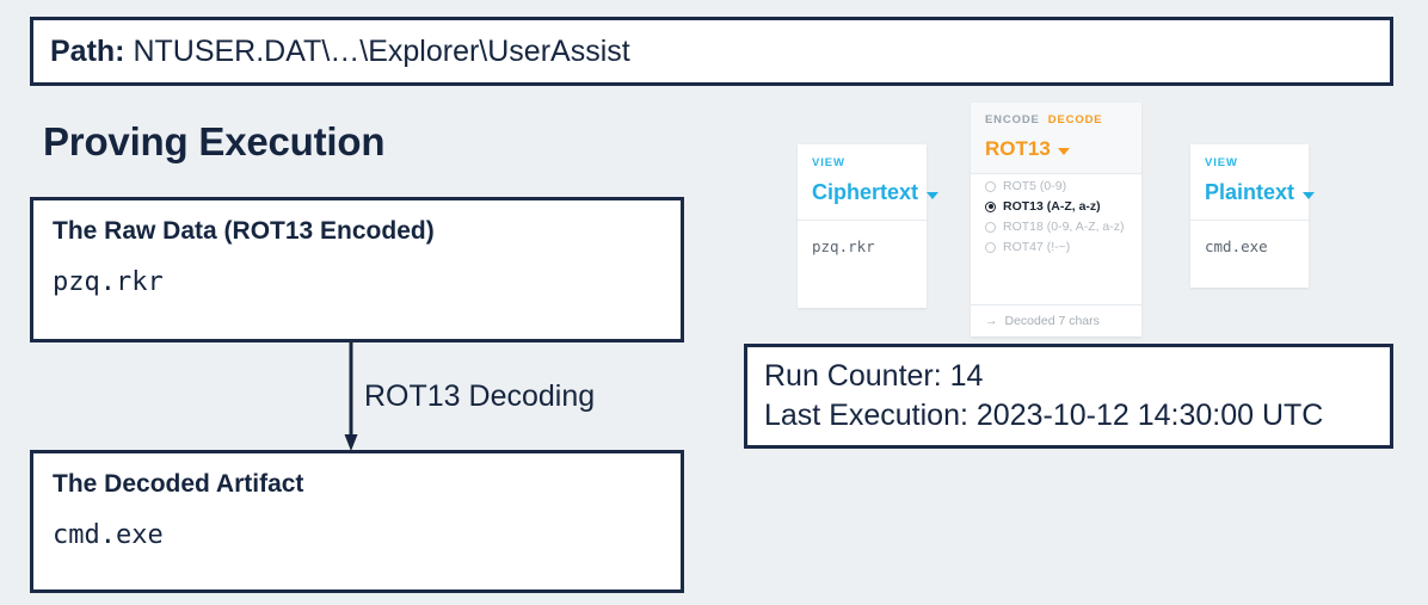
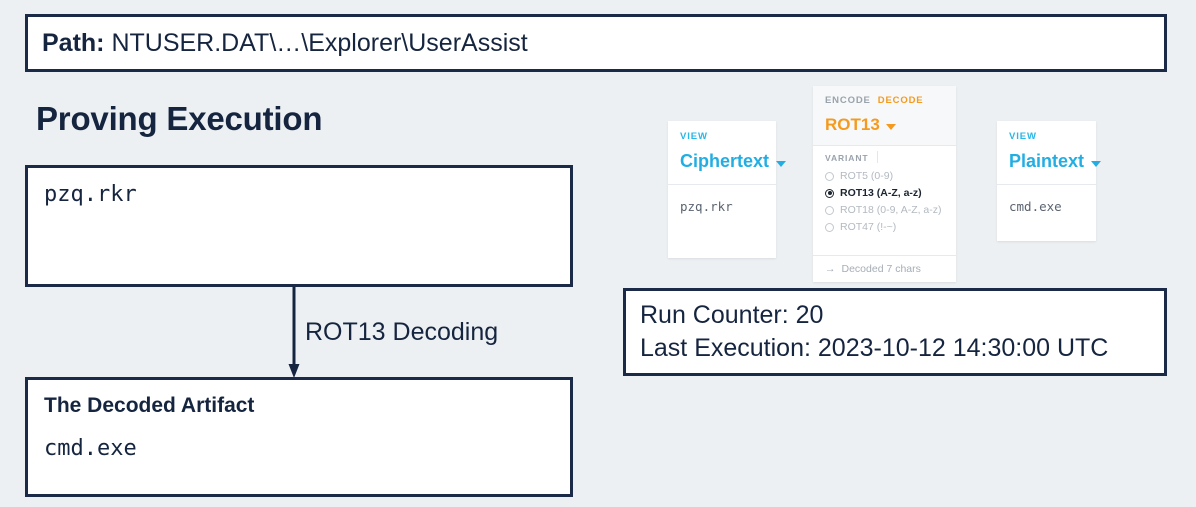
  Path:
  NTUSER.DAT\…\Explorer\UserAssist
  Proving Execution
- The Raw Data (ROT13 Encoded)
  pzq.rkr
  ROT13 Decoding
  The Decoded Artifact
  cmd.exe
- Run Counter: 14
+ Run Counter: 20
  Last Execution: 2023-10-12 14:30:00 UTC
  VIEW
  Ciphertext
  pzq.rkr
  ENCODE DECODE
  ROT13
+ VARIANT
  ROT5 (0-9)
  ROT13 (A-Z, a-z)
  ROT18 (0-9, A-Z, a-z)
  ROT47 (!-~)
  →
  Decoded 7 chars
  VIEW
  Plaintext
  cmd.exe
